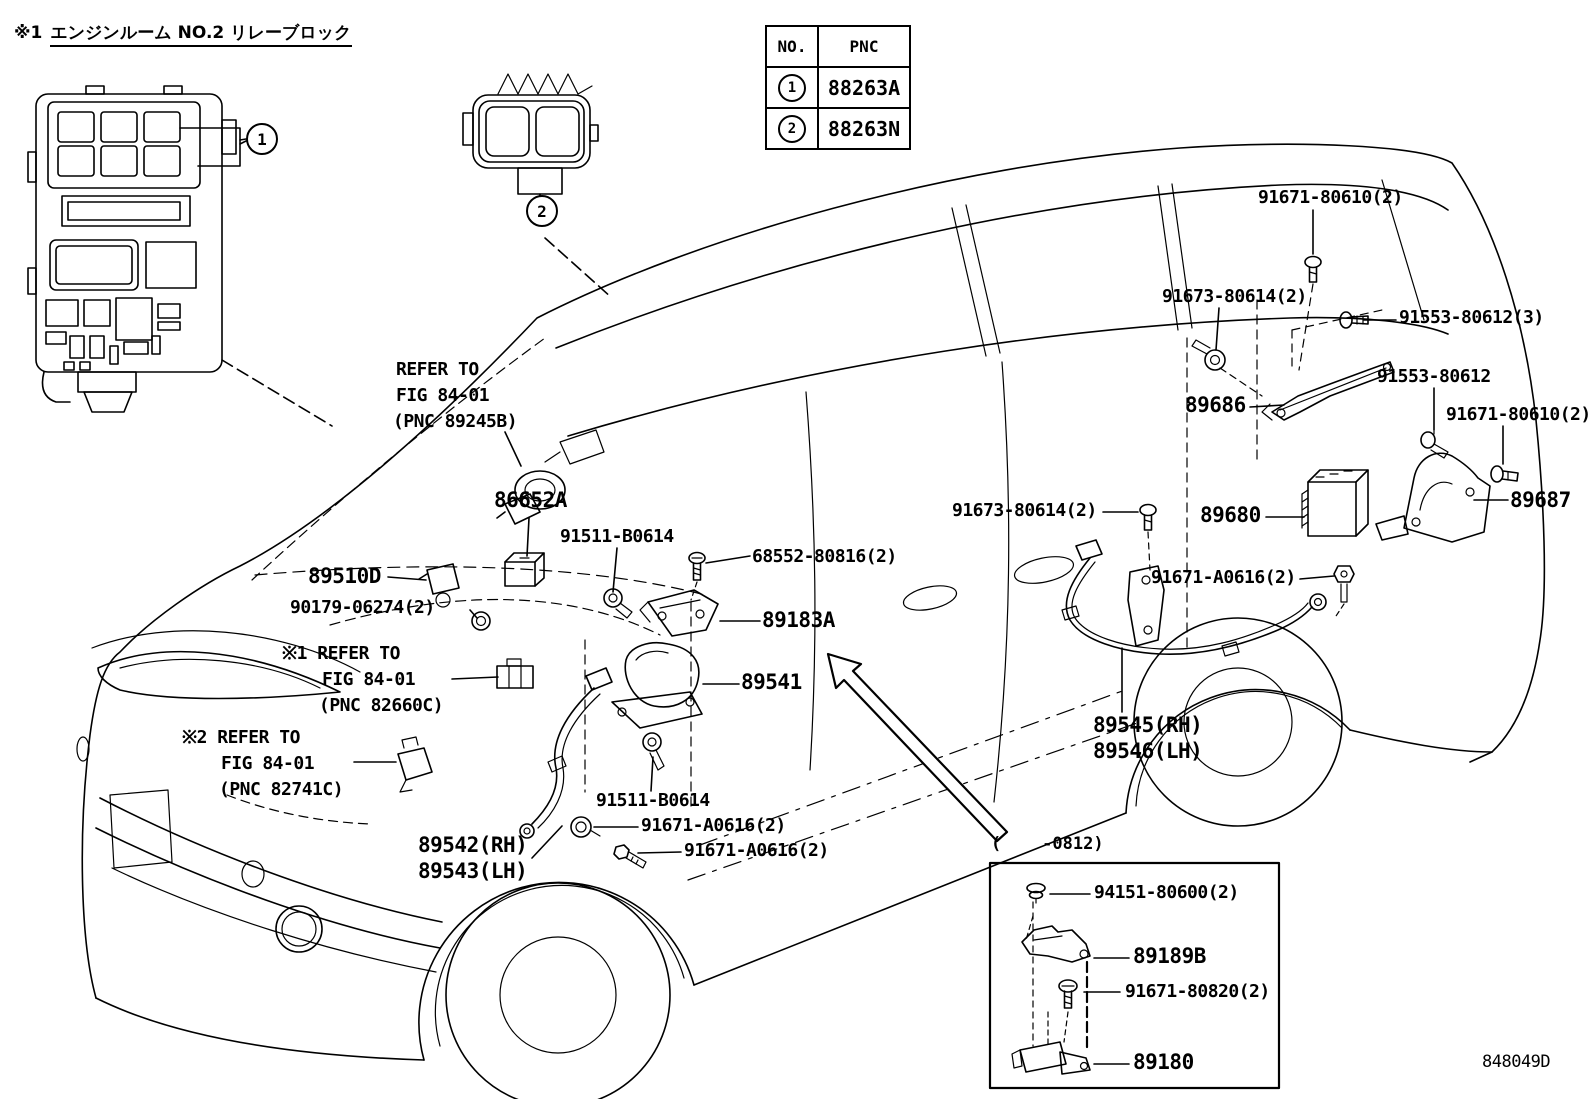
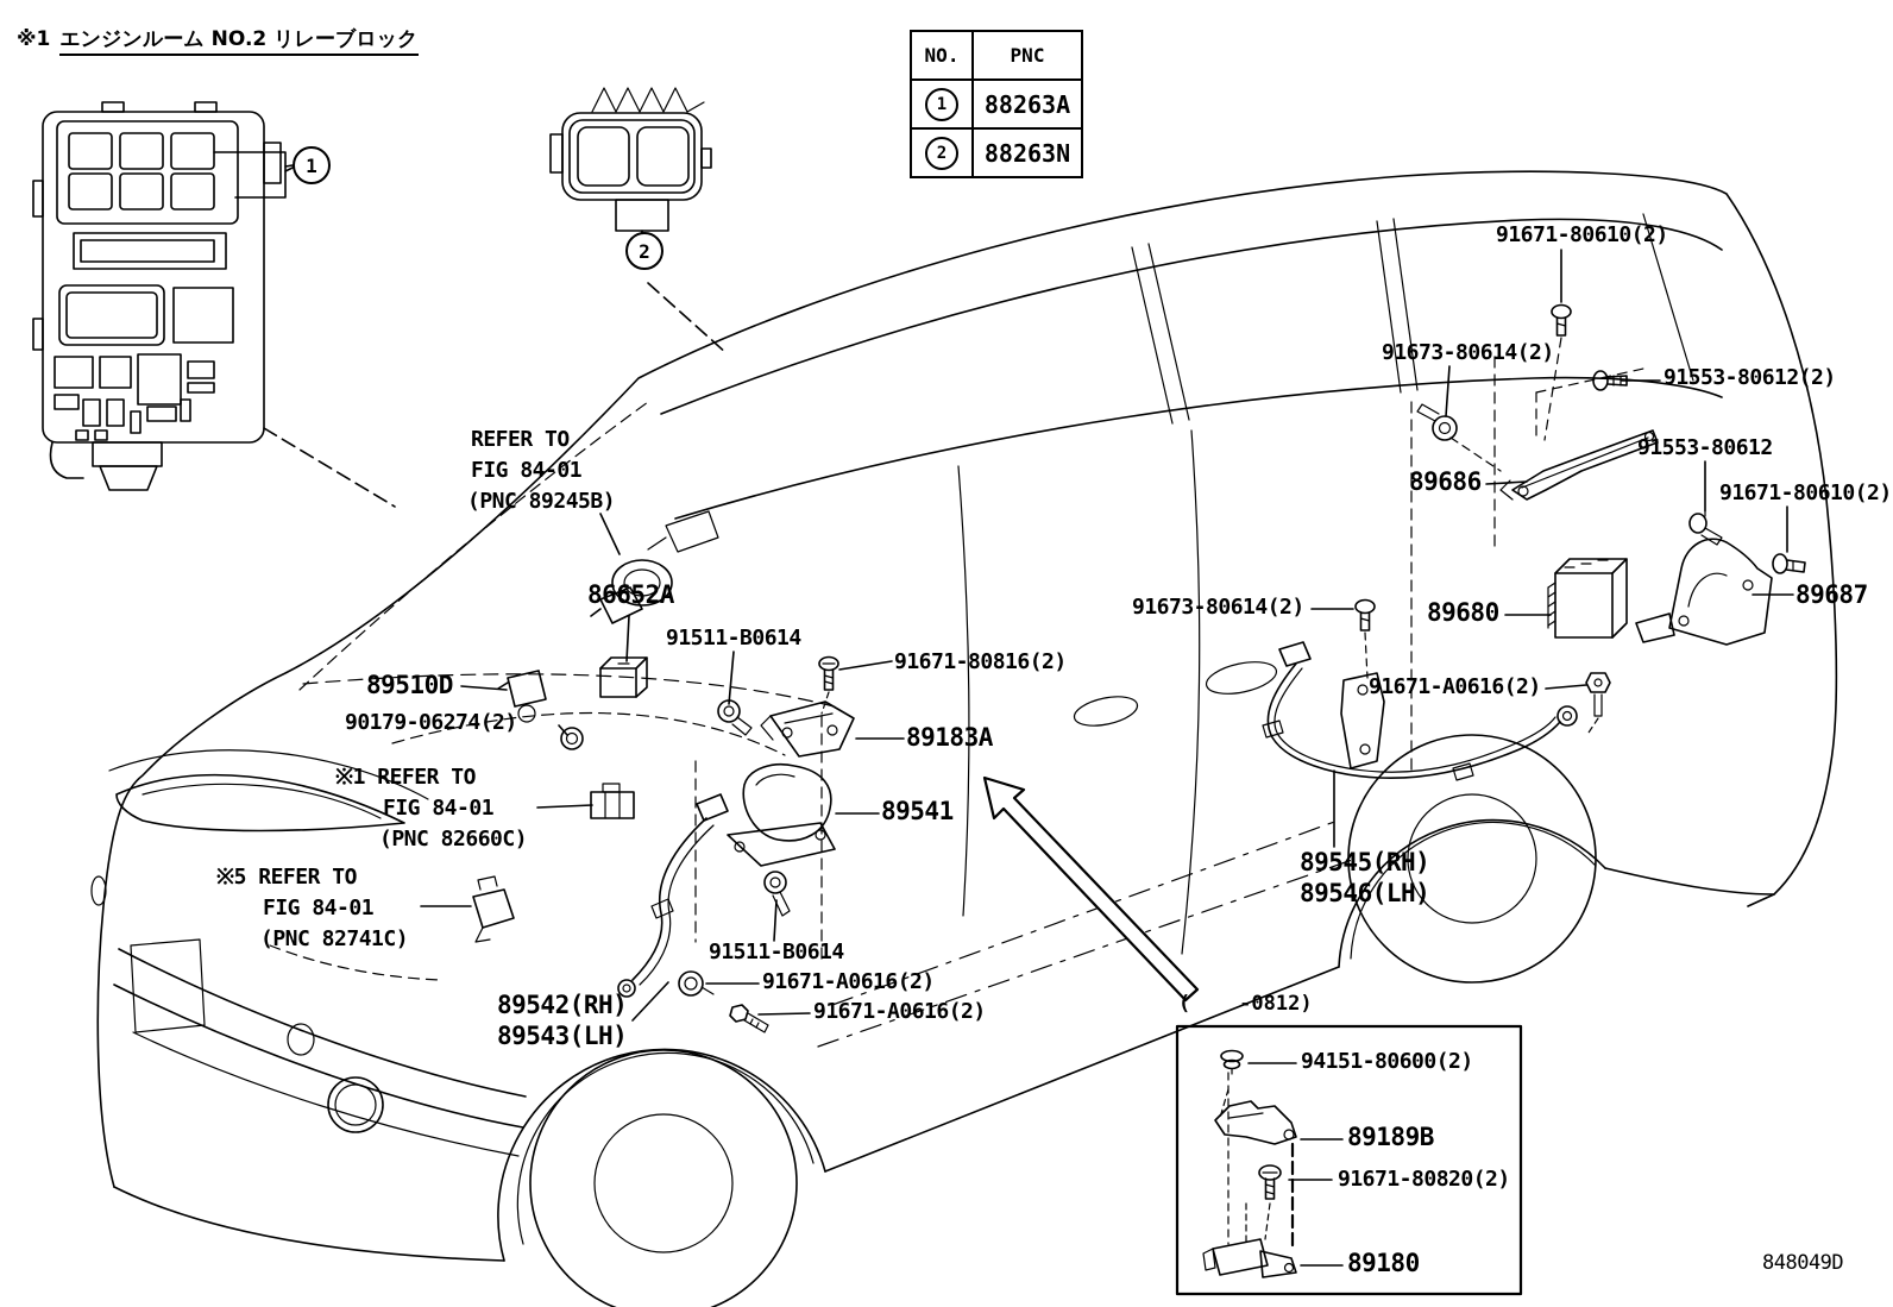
  ※1 エンジンルーム NO.2 リレーブロック
  NO.	PNC
  1	88263A
  2	88263N
  1
  2
  REFER TO
  FIG 84-01
  (PNC 89245B)
  86652A
  91511-B0614
  89510D
  90179-06274(2)
  ※1 REFER TO
  FIG 84-01
  (PNC 82660C)
- ※2 REFER TO
+ ※5 REFER TO
  FIG 84-01
  (PNC 82741C)
- 68552-80816(2)
+ 91671-80816(2)
  89183A
  89541
  91511-B0614
  91671-A0616(2)
  91671-A0616(2)
  89542(RH)
  89543(LH)
  91671-80610(2)
  91673-80614(2)
- 91553-80612(3)
+ 91553-80612(2)
  91553-80612
  91671-80610(2)
  89686
  89687
  89680
  91673-80614(2)
  91671-A0616(2)
  89545(RH)
  89546(LH)
  ( -0812)
  94151-80600(2)
  89189B
  91671-80820(2)
  89180
  848049D
